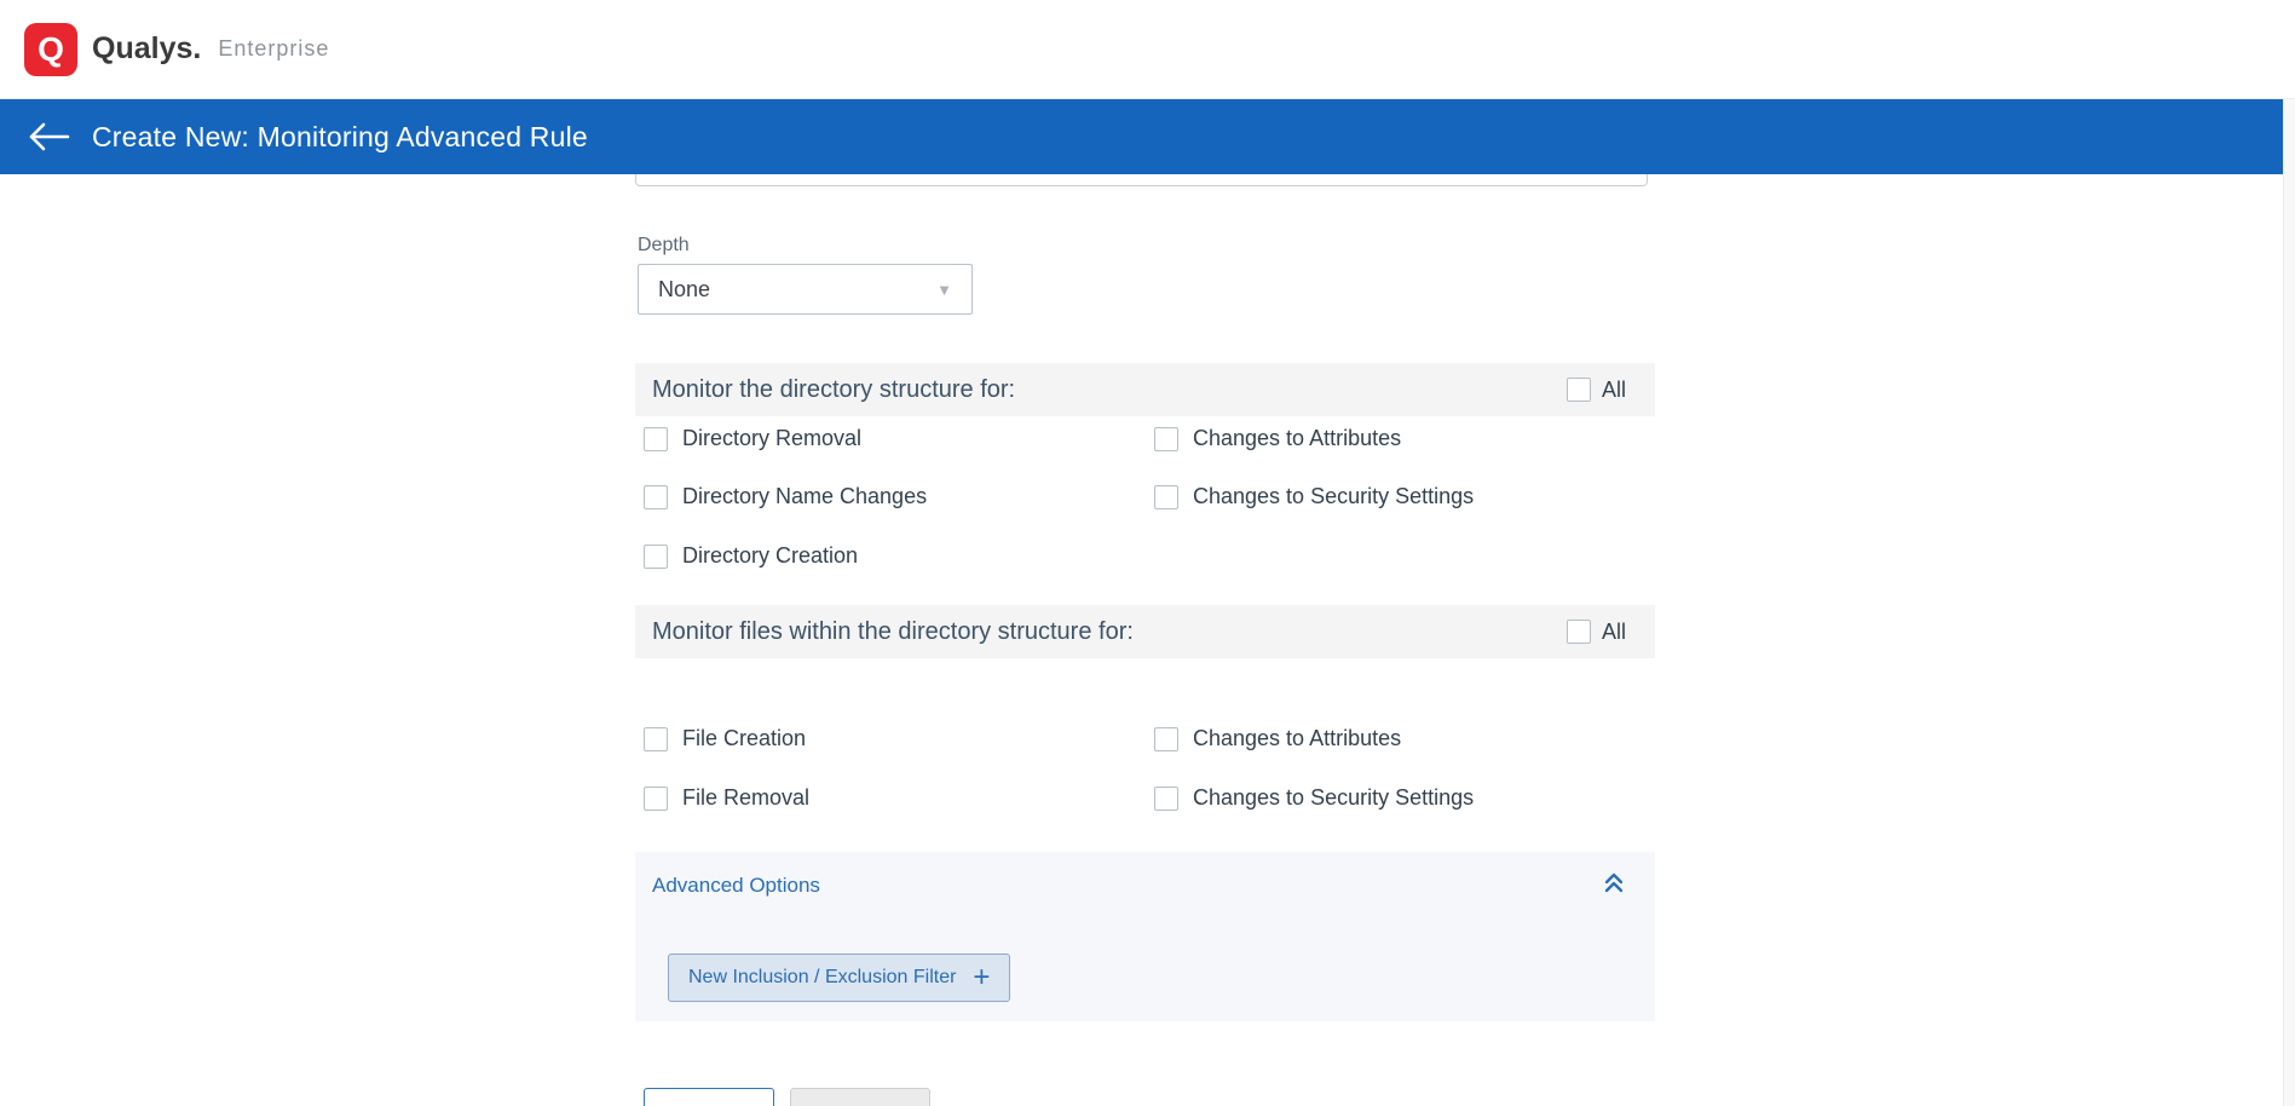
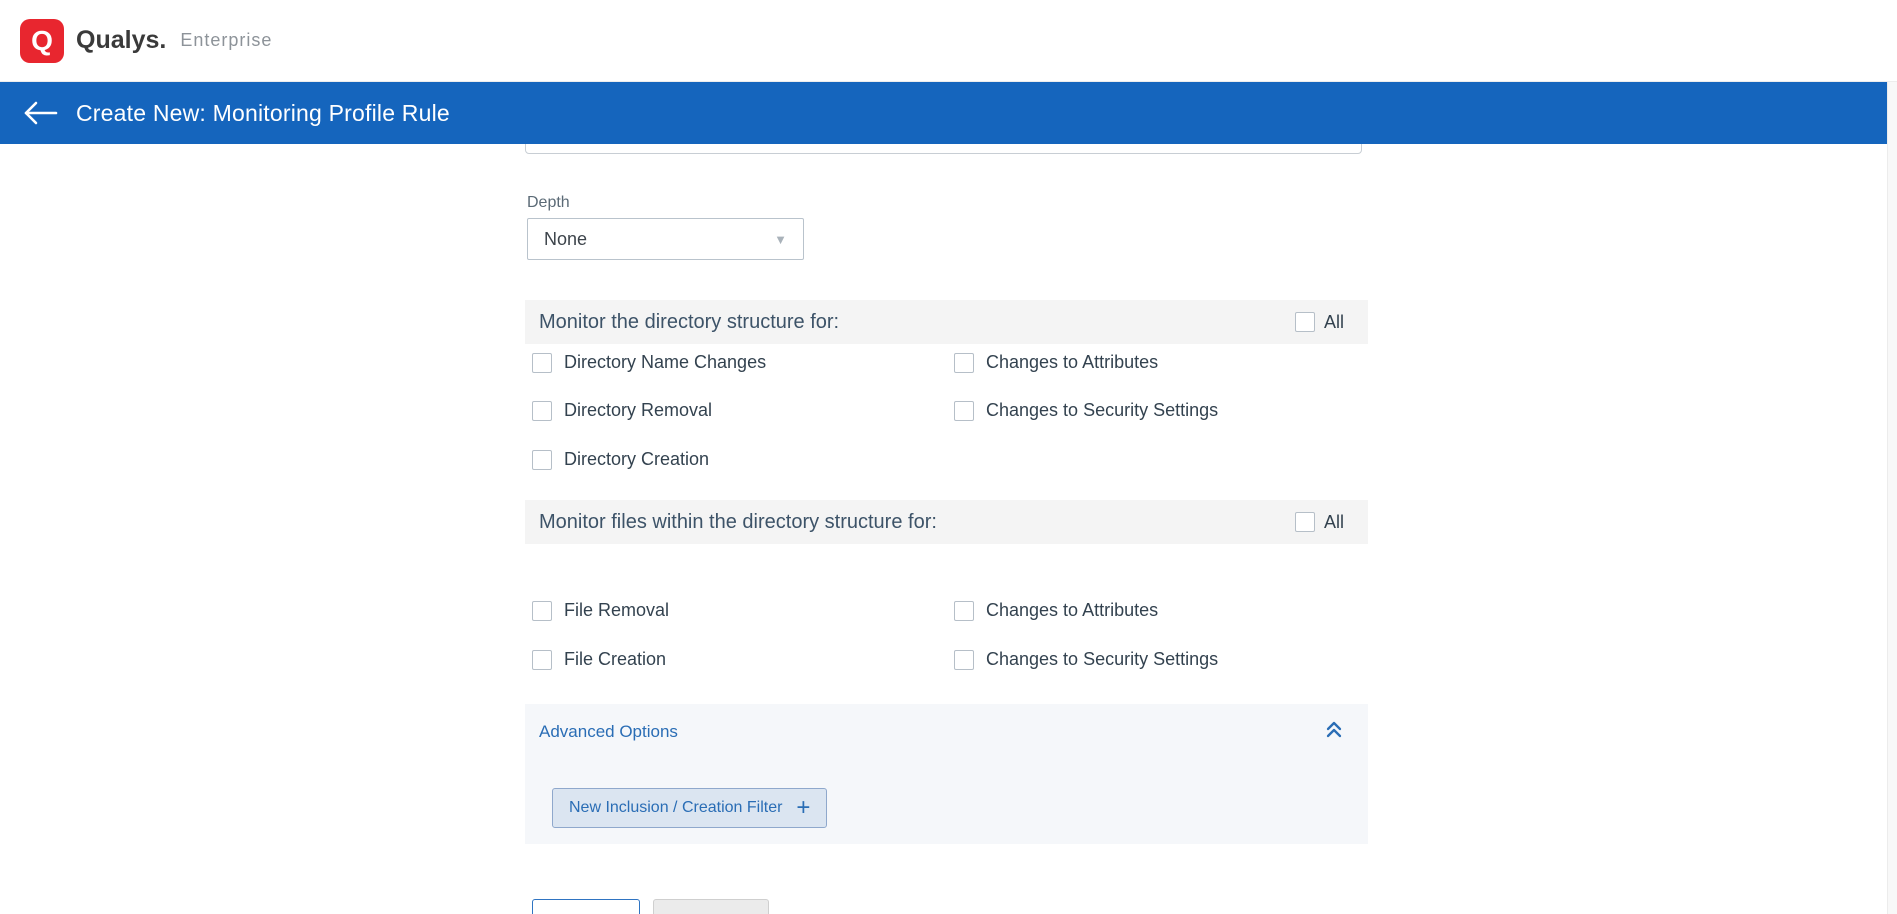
  Q
  Qualys.
  Enterprise
- Create New: Monitoring Advanced Rule
+ Create New: Monitoring Profile Rule
  Depth
  None
  ▼
  Monitor the directory structure for:
  All
- Directory Removal
+ Directory Name Changes
  Changes to Attributes
- Directory Name Changes
+ Directory Removal
  Changes to Security Settings
  Directory Creation
  Monitor files within the directory structure for:
  All
- File Creation
+ File Removal
  Changes to Attributes
- File Removal
+ File Creation
  Changes to Security Settings
  Advanced Options
- New Inclusion / Exclusion Filter
+ New Inclusion / Creation Filter
  +
